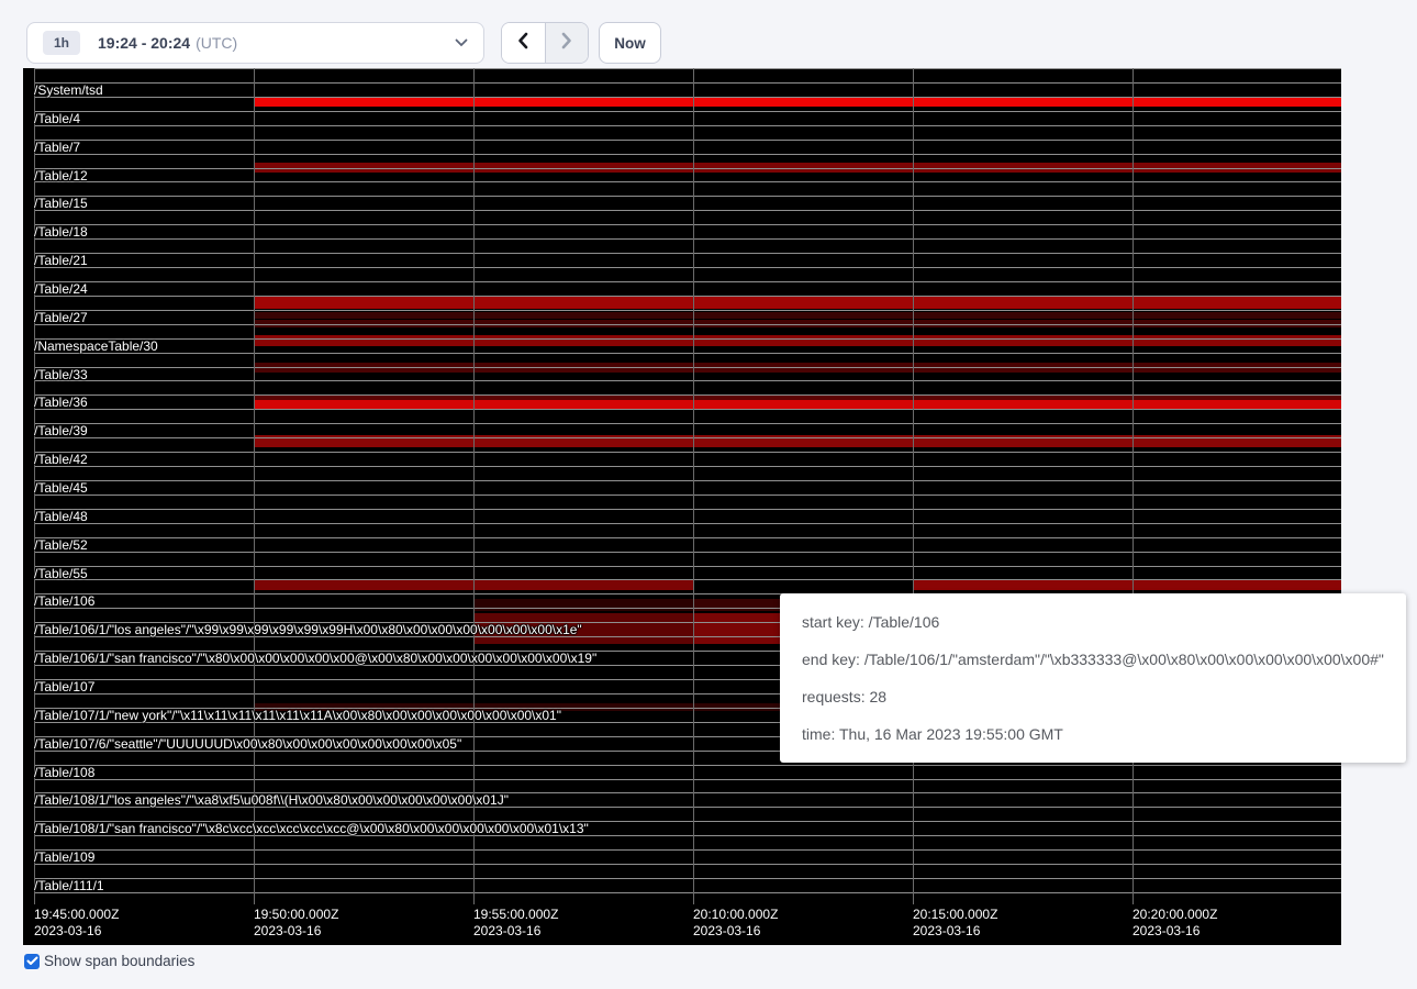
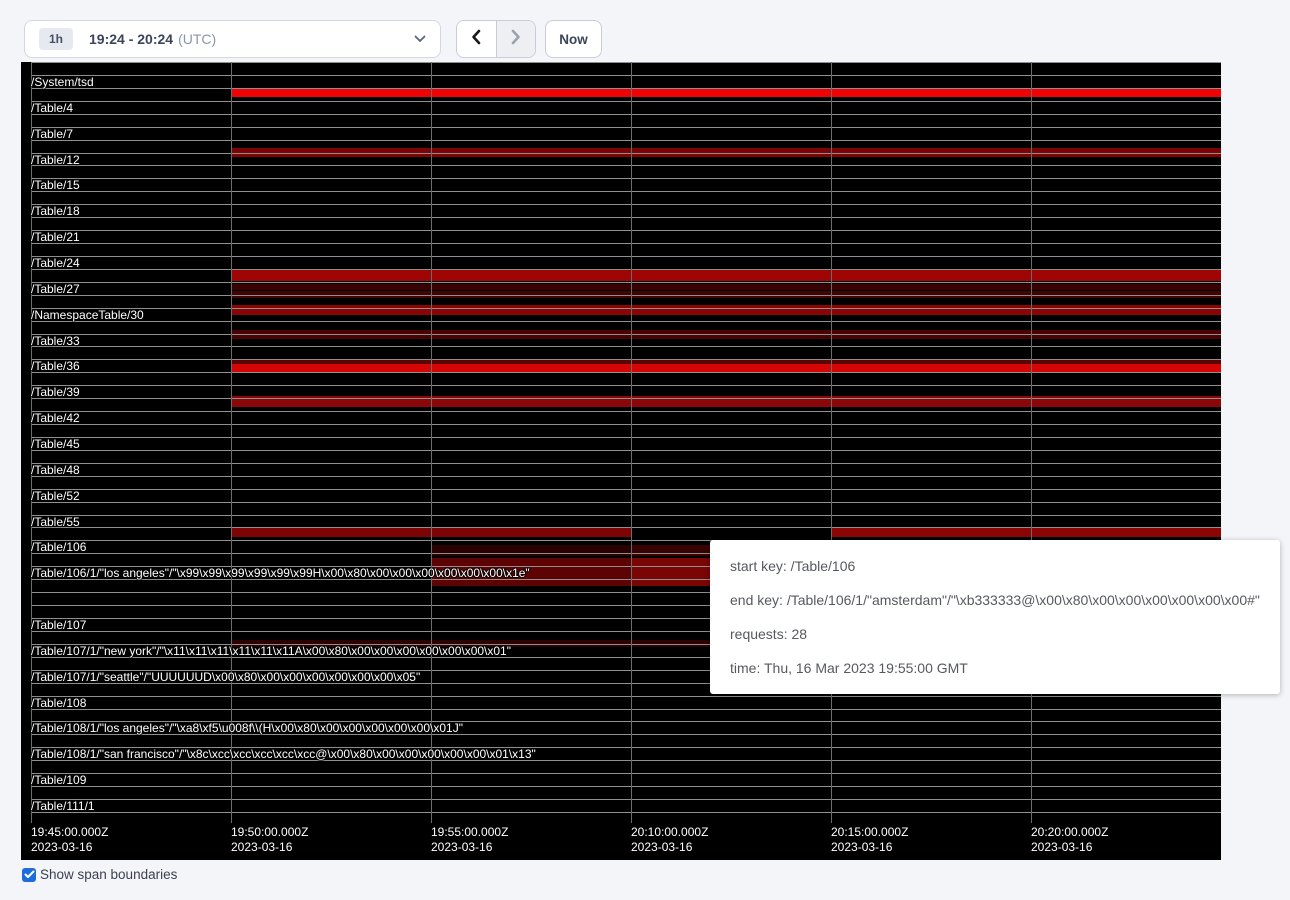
  1h
  19:24 - 20:24
  (UTC)
  Now
  /System/tsd
  /Table/4
  /Table/7
  /Table/12
  /Table/15
  /Table/18
  /Table/21
  /Table/24
  /Table/27
  /NamespaceTable/30
  /Table/33
  /Table/36
  /Table/39
  /Table/42
  /Table/45
  /Table/48
  /Table/52
  /Table/55
  /Table/106
  /Table/106/1/"los angeles"/"\x99\x99\x99\x99\x99\x99H\x00\x80\x00\x00\x00\x00\x00\x00\x1e"
- /Table/106/1/"san francisco"/"\x80\x00\x00\x00\x00\x00@\x00\x80\x00\x00\x00\x00\x00\x00\x19"
  /Table/107
  /Table/107/1/"new york"/"\x11\x11\x11\x11\x11\x11A\x00\x80\x00\x00\x00\x00\x00\x00\x01"
- /Table/107/6/"seattle"/"UUUUUUD\x00\x80\x00\x00\x00\x00\x00\x00\x05"
+ /Table/107/1/"seattle"/"UUUUUUD\x00\x80\x00\x00\x00\x00\x00\x00\x05"
  /Table/108
  /Table/108/1/"los angeles"/"\xa8\xf5\u008f\\(H\x00\x80\x00\x00\x00\x00\x00\x01J"
  /Table/108/1/"san francisco"/"\x8c\xcc\xcc\xcc\xcc\xcc@\x00\x80\x00\x00\x00\x00\x00\x01\x13"
  /Table/109
  /Table/111/1
  19:45:00.000Z
  2023-03-16
  19:50:00.000Z
  2023-03-16
  19:55:00.000Z
  2023-03-16
  20:10:00.000Z
  2023-03-16
  20:15:00.000Z
  2023-03-16
  20:20:00.000Z
  2023-03-16
  start key: /Table/106
  end key: /Table/106/1/"amsterdam"/"\xb333333@\x00\x80\x00\x00\x00\x00\x00\x00#"
  requests: 28
  time: Thu, 16 Mar 2023 19:55:00 GMT
  Show span boundaries
